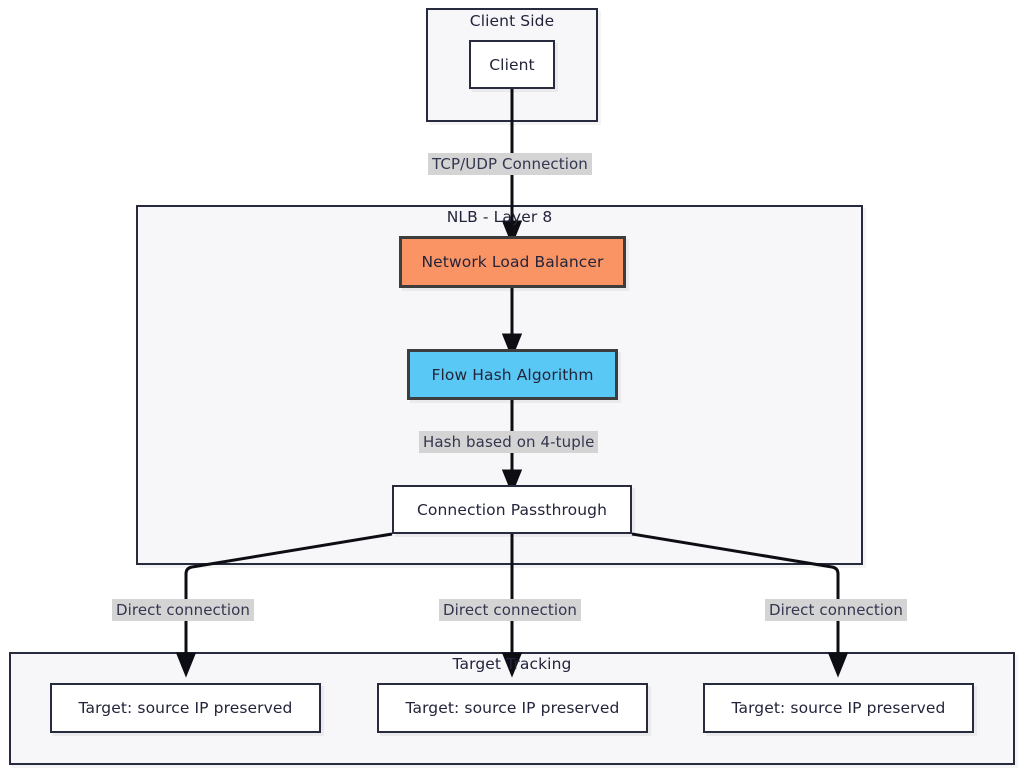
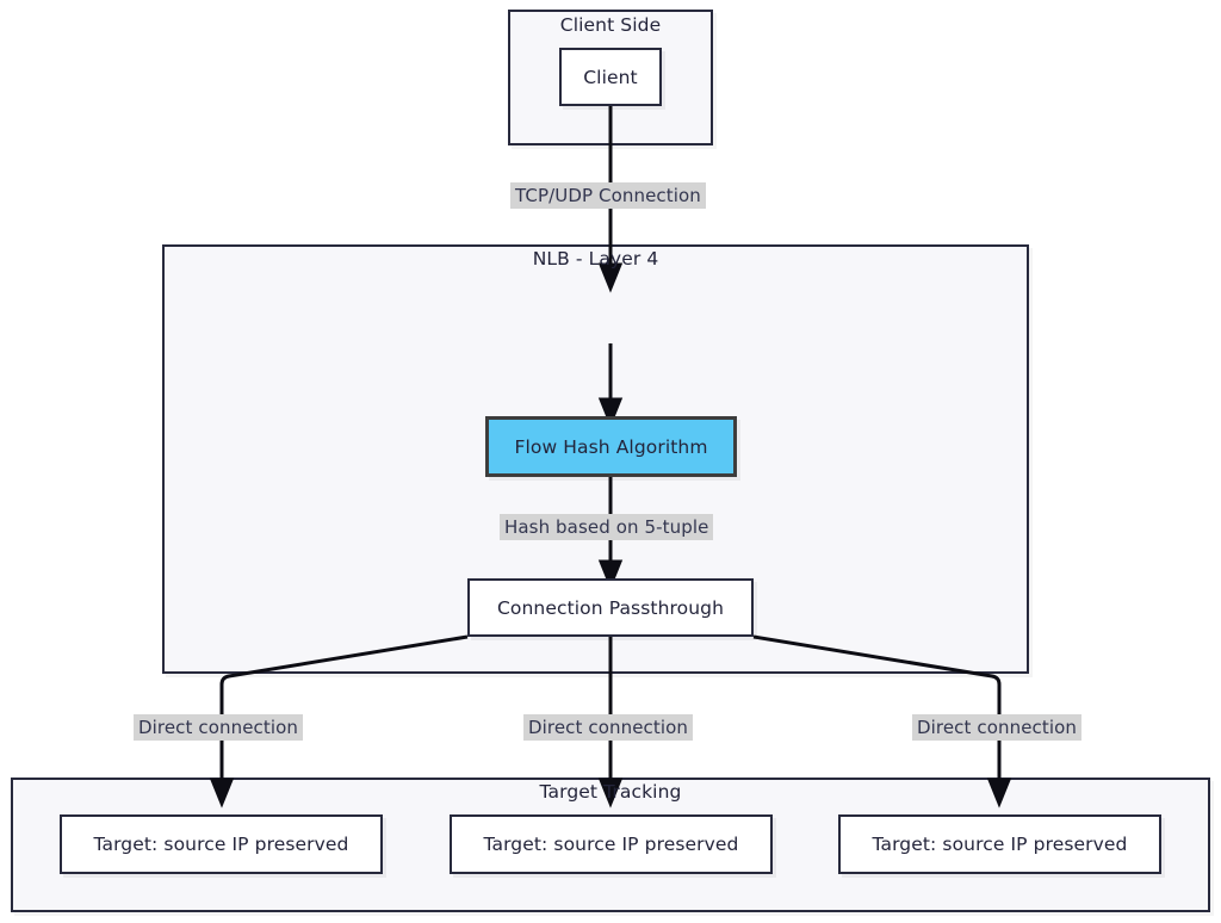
  Client Side
  Client
- NLB - Layer 8
+ NLB - Layer 4
- Network Load Balancer
  Flow Hash Algorithm
  Connection Passthrough
  Target Tracking
  Target: source IP preserved
  Target: source IP preserved
  Target: source IP preserved
  TCP/UDP Connection
- Hash based on 4-tuple
+ Hash based on 5-tuple
  Direct connection
  Direct connection
  Direct connection
